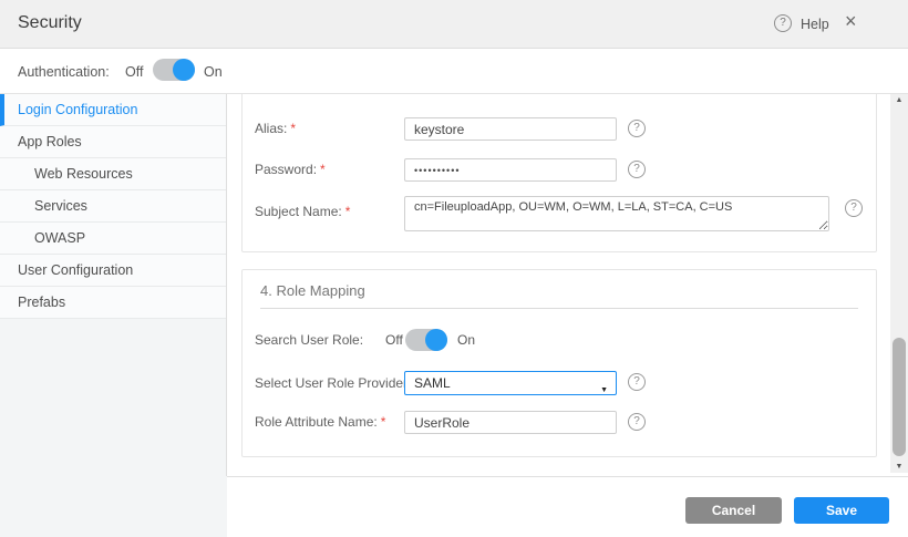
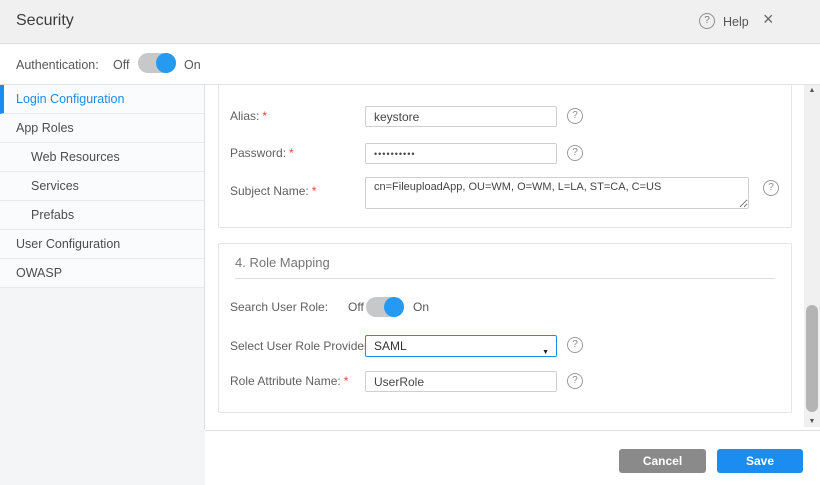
  Security
  ?
  Help
  ×
  Authentication:
  Off
  On
  Login Configuration
  App Roles
  Web Resources
  Services
- OWASP
+ Prefabs
  User Configuration
- Prefabs
+ OWASP
  Alias: *
  keystore
  ?
  Password: *
  ••••••••••
  ?
  Subject Name: *
  cn=FileuploadApp, OU=WM, O=WM, L=LA, ST=CA, C=US
  ?
  4. Role Mapping
  Search User Role:
  Off
  On
  Select User Role Provide
  SAML
  ?
  Role Attribute Name: *
  UserRole
  ?
  Cancel
  Save
